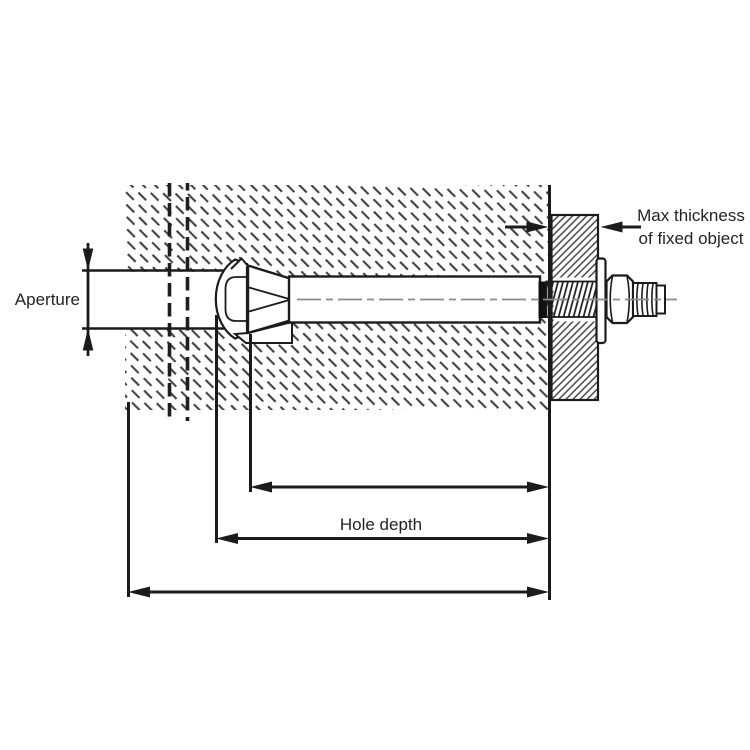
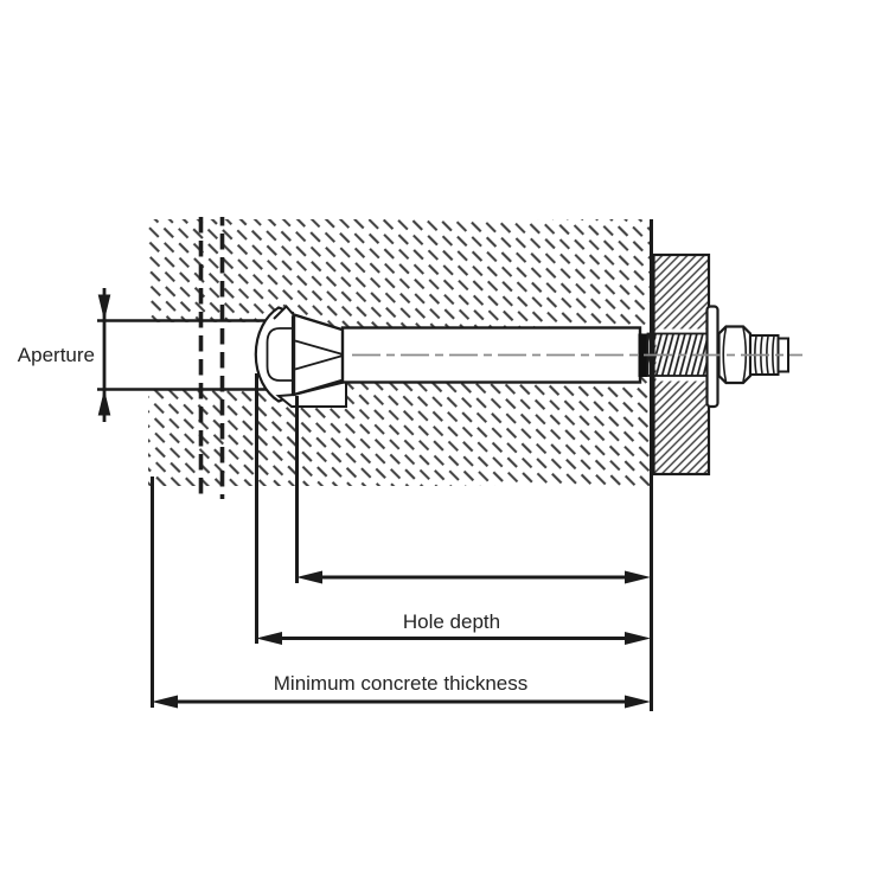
  Aperture
- Max thickness
- of fixed object
  Hole depth
+ Minimum concrete thickness
